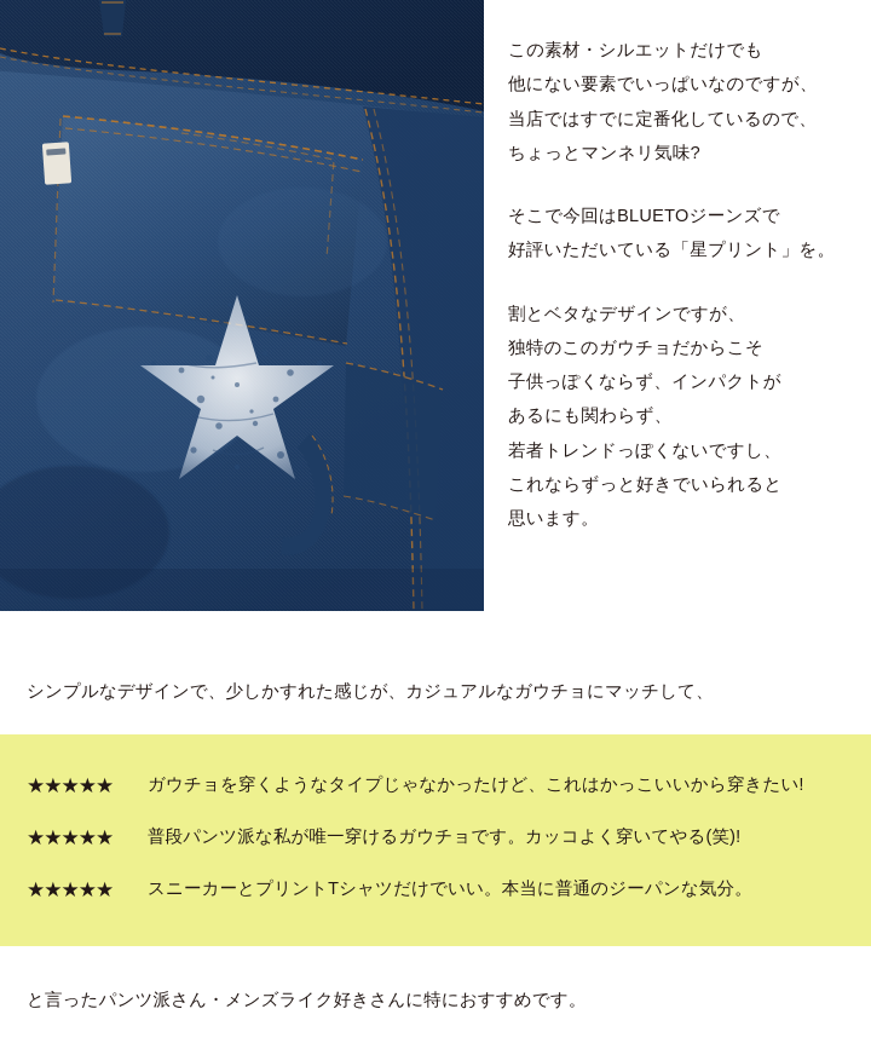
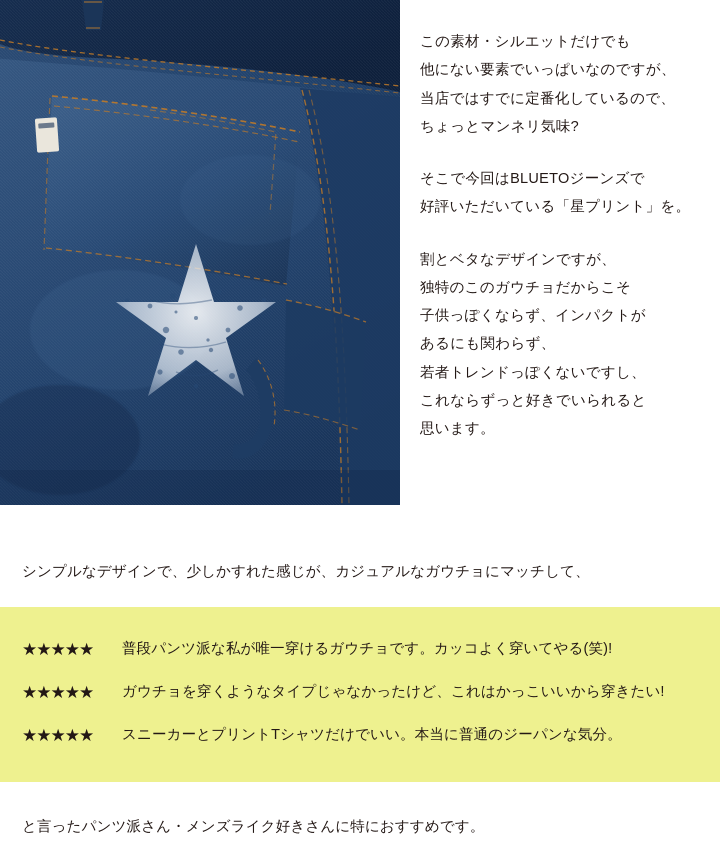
  この素材・シルエットだけでも
  他にない要素でいっぱいなのですが、
  当店ではすでに定番化しているので、
  ちょっとマンネリ気味?
  そこで今回はBLUETOジーンズで
  好評いただいている「星プリント」を。
  割とベタなデザインですが、
  独特のこのガウチョだからこそ
  子供っぽくならず、インパクトが
  あるにも関わらず、
  若者トレンドっぽくないですし、
  これならずっと好きでいられると
  思います。
  シンプルなデザインで、少しかすれた感じが、カジュアルなガウチョにマッチして、
  ★★★★★
- ガウチョを穿くようなタイプじゃなかったけど、これはかっこいいから穿きたい!
+ 普段パンツ派な私が唯一穿けるガウチョです。カッコよく穿いてやる(笑)!
  ★★★★★
- 普段パンツ派な私が唯一穿けるガウチョです。カッコよく穿いてやる(笑)!
+ ガウチョを穿くようなタイプじゃなかったけど、これはかっこいいから穿きたい!
  ★★★★★
  スニーカーとプリントTシャツだけでいい。本当に普通のジーパンな気分。
  と言ったパンツ派さん・メンズライク好きさんに特におすすめです。
